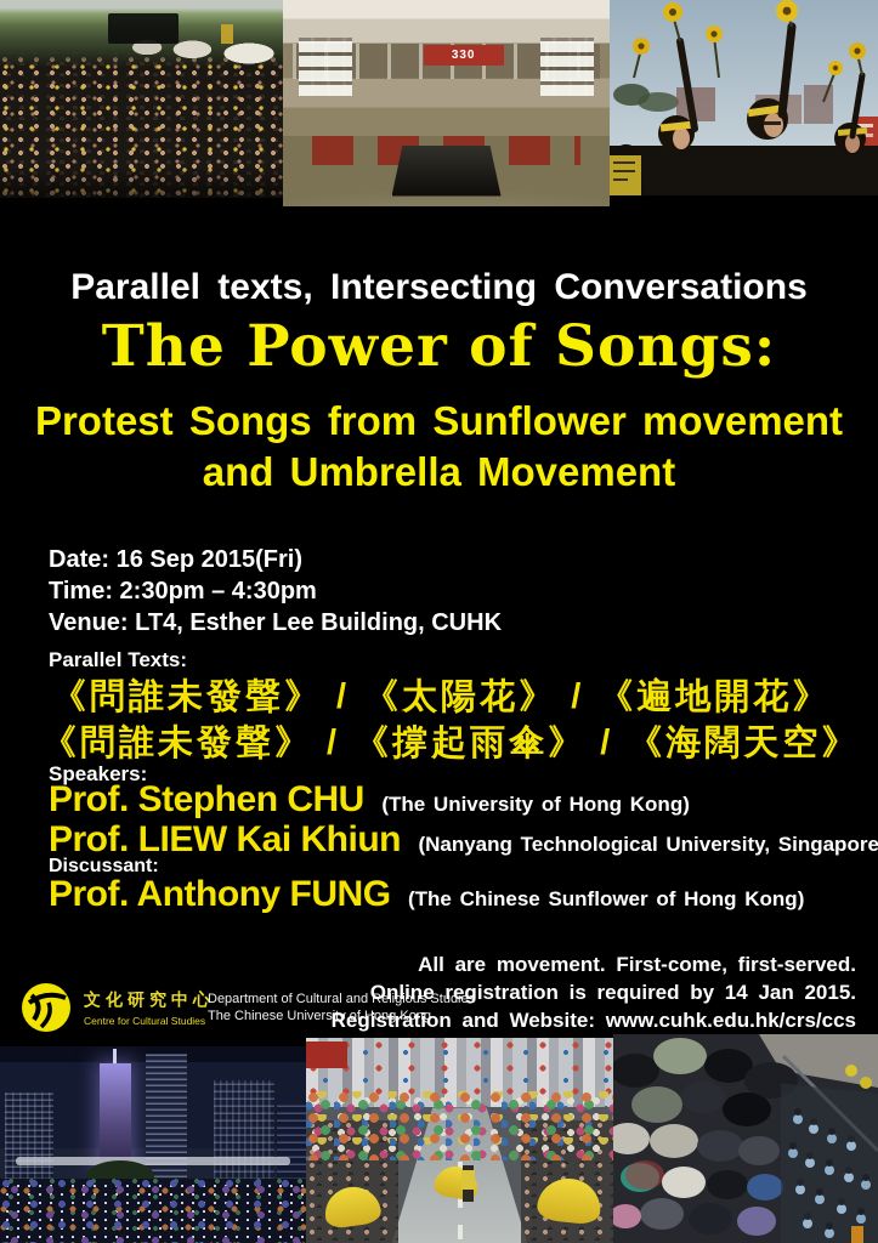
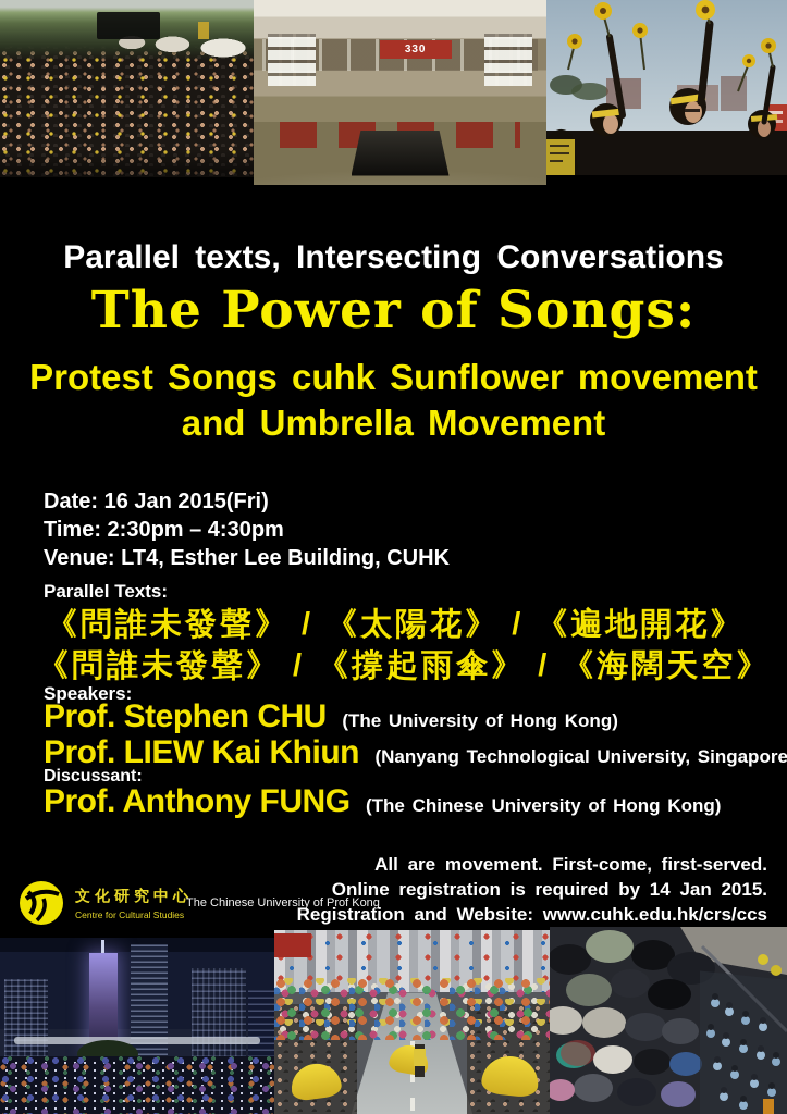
  330
  Parallel texts, Intersecting Conversations
  The Power of Songs:
- Protest Songs from Sunflower movement
+ Protest Songs cuhk Sunflower movement
  and Umbrella Movement
- Date: 16 Sep 2015(Fri)
+ Date: 16 Jan 2015(Fri)
  Time: 2:30pm – 4:30pm
  Venue: LT4, Esther Lee Building, CUHK
  Parallel Texts:
  《問誰未發聲》 / 《太陽花》 / 《遍地開花》
  《問誰未發聲》 / 《撐起雨傘》 / 《海闊天空》
  Speakers:
  Prof. Stephen CHU (The University of Hong Kong)
  Prof. LIEW Kai Khiun (Nanyang Technological University, Singapore
  Discussant:
- Prof. Anthony FUNG (The Chinese Sunflower of Hong Kong)
+ Prof. Anthony FUNG (The Chinese University of Hong Kong)
  文化研究中心
  Centre for Cultural Studies
- Department of Cultural and Religious Studies
- The Chinese University of Hong Kong
+ The Chinese University of Prof Kong
  All are movement. First-come, first-served.
  Online registration is required by 14 Jan 2015.
  Registration and Website: www.cuhk.edu.hk/crs/ccs
